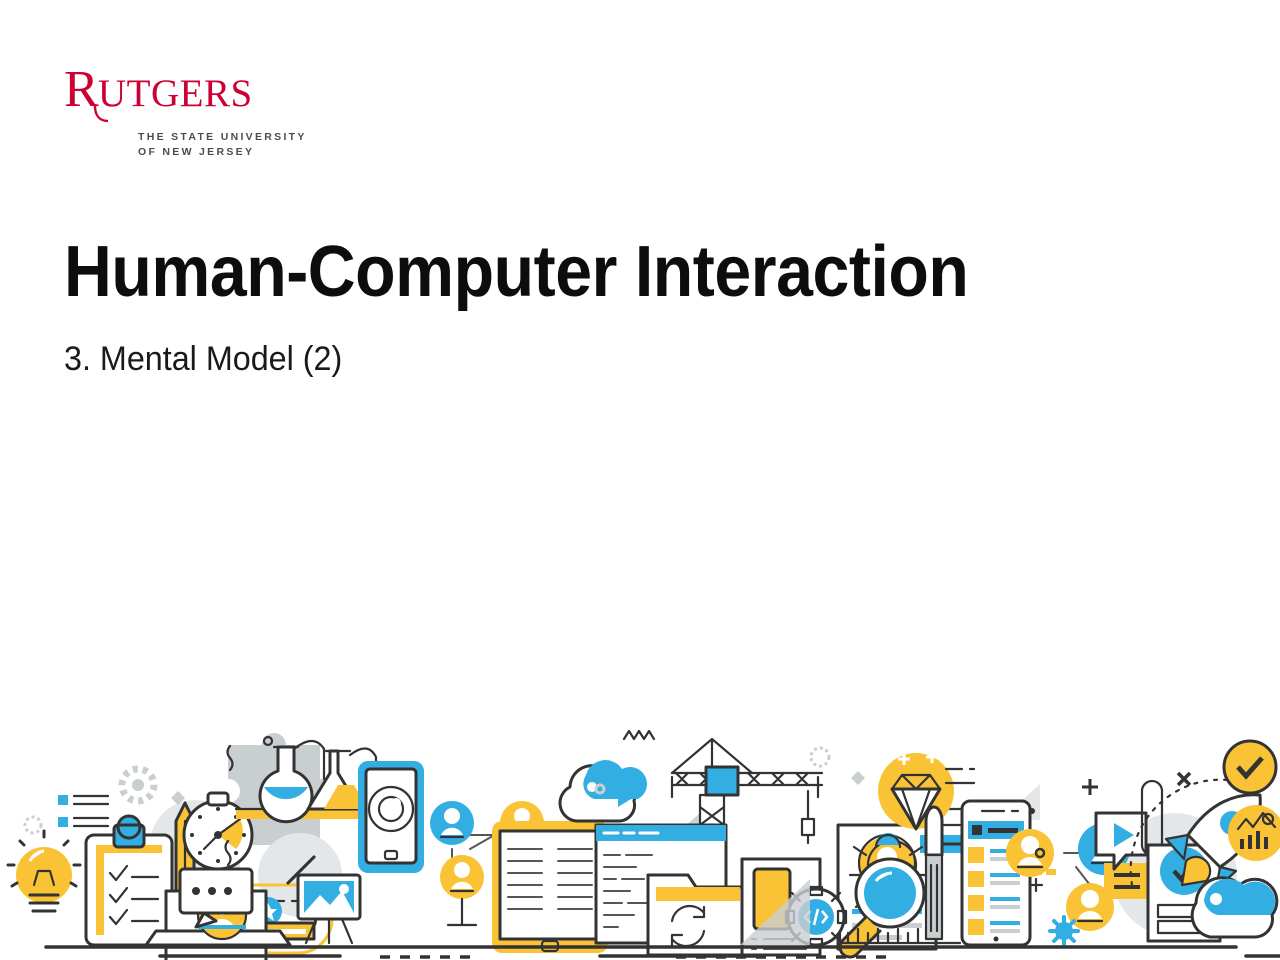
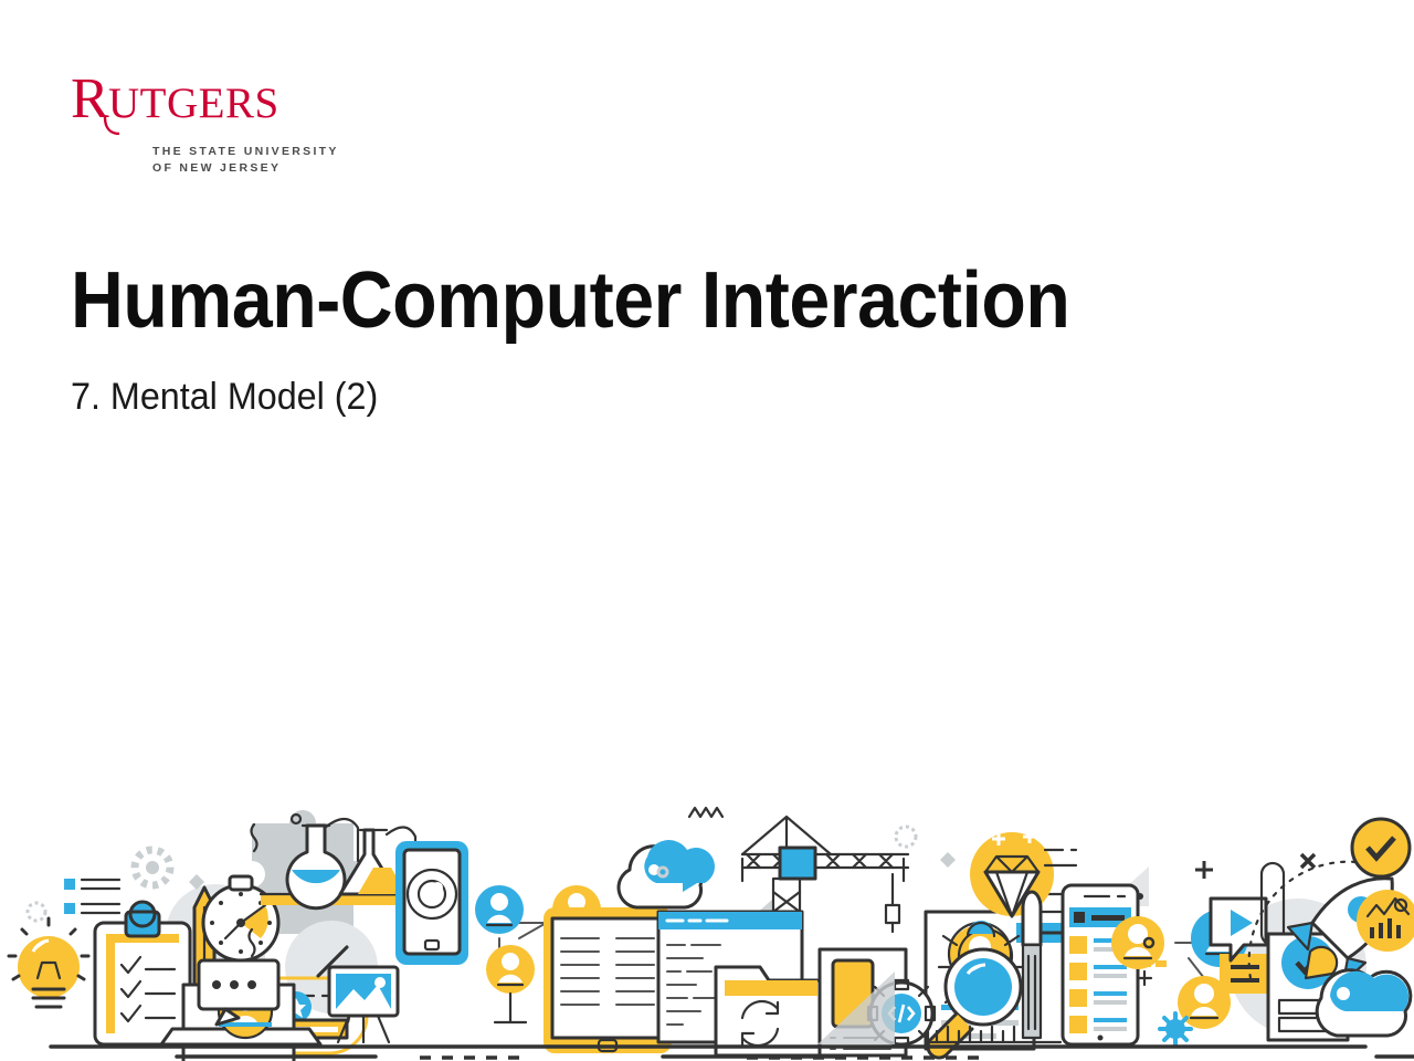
  R
  UTGERS
  THE STATE UNIVERSITY
  OF NEW JERSEY
  Human-Computer Interaction
- 3. Mental Model (2)
+ 7. Mental Model (2)
